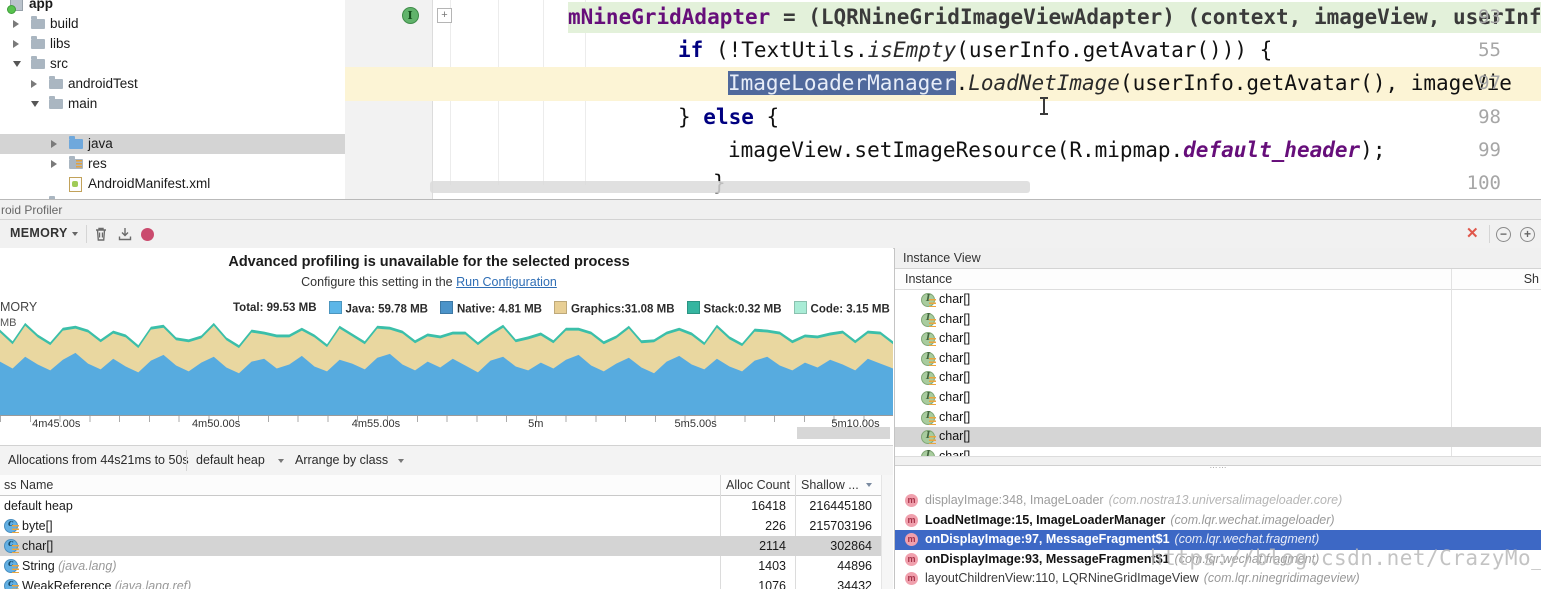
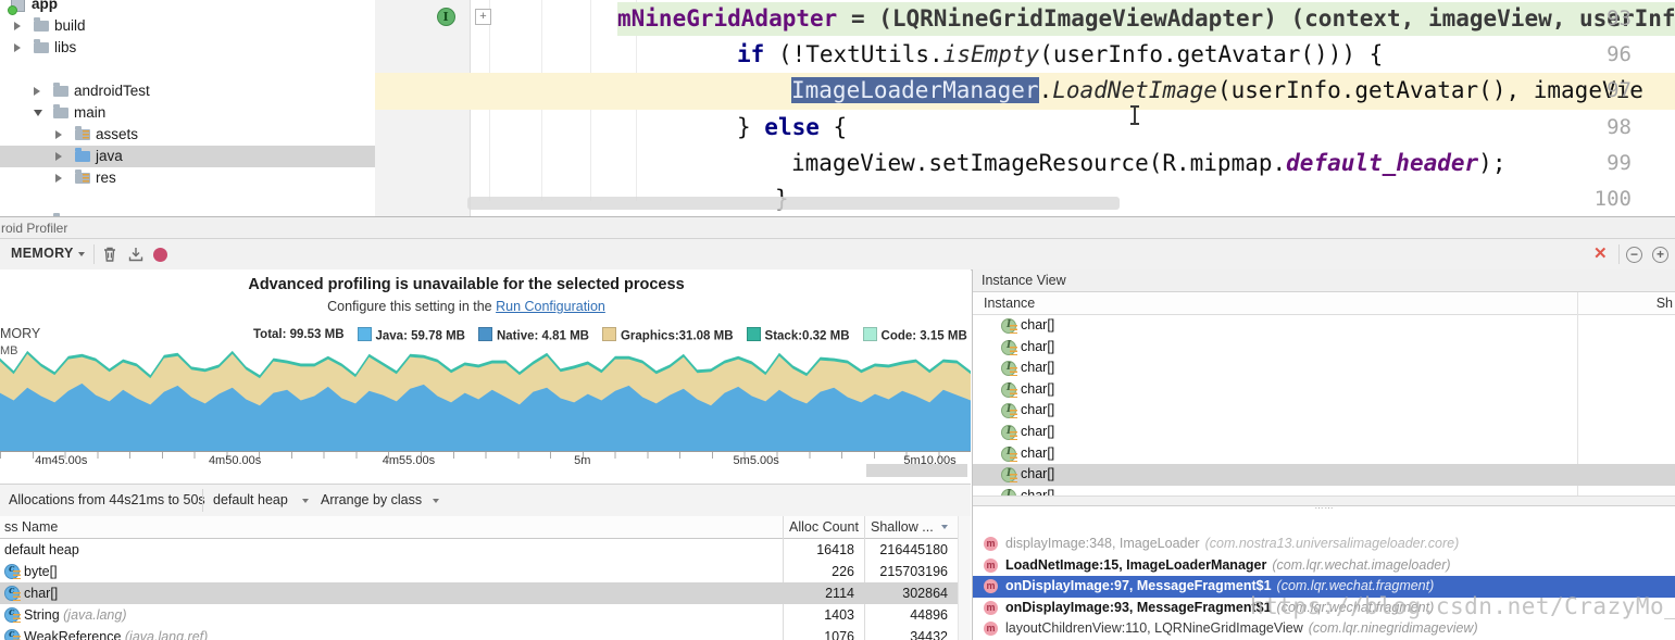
  app
  build
  libs
- src
  androidTest
  main
+ assets
  java
  res
- AndroidManifest.xml
  93
  +
  mNineGridAdapter = (LQRNineGridImageViewAdapter) (context, imageView, userInf
- 55
+ 96
  if (!TextUtils.isEmpty(userInfo.getAvatar())) {
  97
  ImageLoaderManager.LoadNetImage(userInfo.getAvatar(), imageVie
  98
  } else {
  99
  imageView.setImageResource(R.mipmap.default_header);
  100
  }
  roid Profiler
  MEMORY
  ✕
  −
  +
  Advanced profiling is unavailable for the selected process
  Configure this setting in the Run Configuration
  MORY
  MB
  Total: 99.53 MB
  Java: 59.78 MB
  Native: 4.81 MB
  Graphics:31.08 MB
  Stack:0.32 MB
  Code: 3.15 MB
  4m45.00s
  4m50.00s
  4m55.00s
  5m
  5m5.00s
  5m10.00s
  Allocations from 44s21ms to 50
  default heap
  Arrange by class
  ss Name
  Alloc Count
  Shallow ...
  default heap
  16418
  216445180
  byte[]
  226
  215703196
  char[]
  2114
  302864
  String (java.lang)
  1403
  44896
  WeakReference (java.lang.ref)
  1076
  34432
  Instance View
  Instance
  Sh
  char[]
  char[]
  char[]
  char[]
  char[]
  char[]
  char[]
  char[]
  m
  displayImage:348, ImageLoader (com.nostra13.universalimageloader.core)
  m
  LoadNetImage:15, ImageLoaderManager (com.lqr.wechat.imageloader)
  m
  onDisplayImage:97, MessageFragment$1 (com.lqr.wechat.fragment)
  m
  onDisplayImage:93, MessageFragment$1 (com.lqr.wechat.fragment)
  m
  layoutChildrenView:110, LQRNineGridImageView (com.lqr.ninegridimageview)
  https://blog.csdn.net/CrazyMo_
